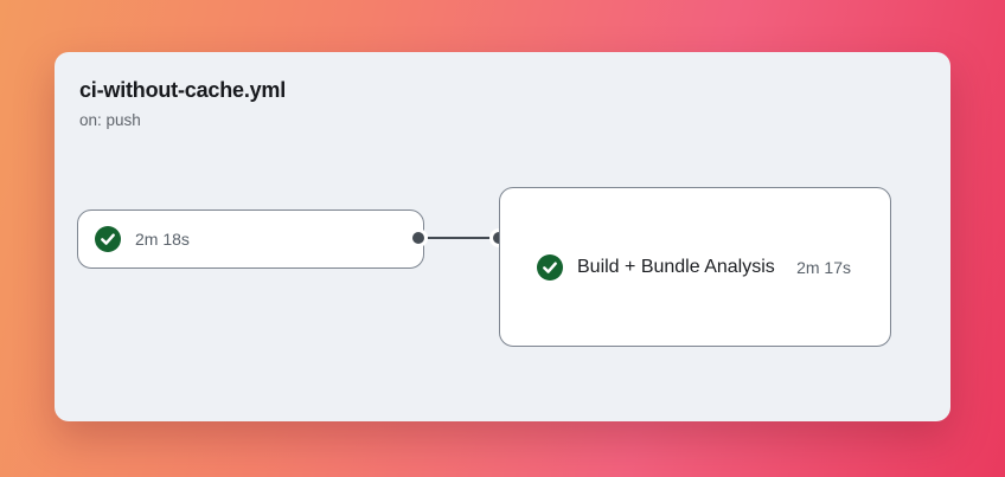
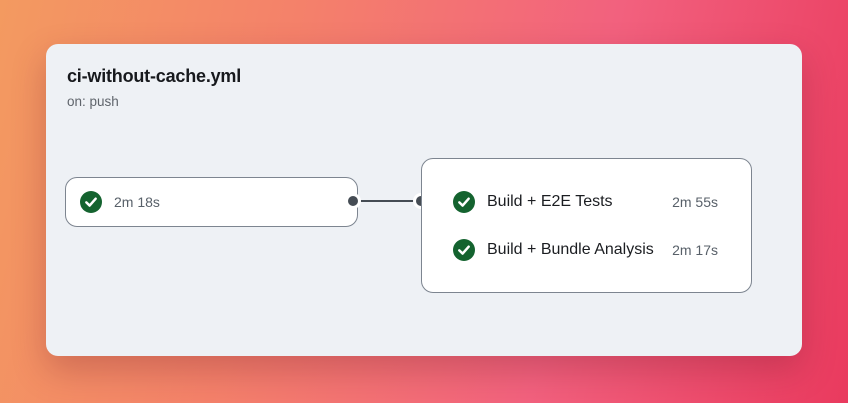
  ci-without-cache.yml
  on: push
  2m 18s
+ Build + E2E Tests
+ 2m 55s
  Build + Bundle Analysis
  2m 17s
